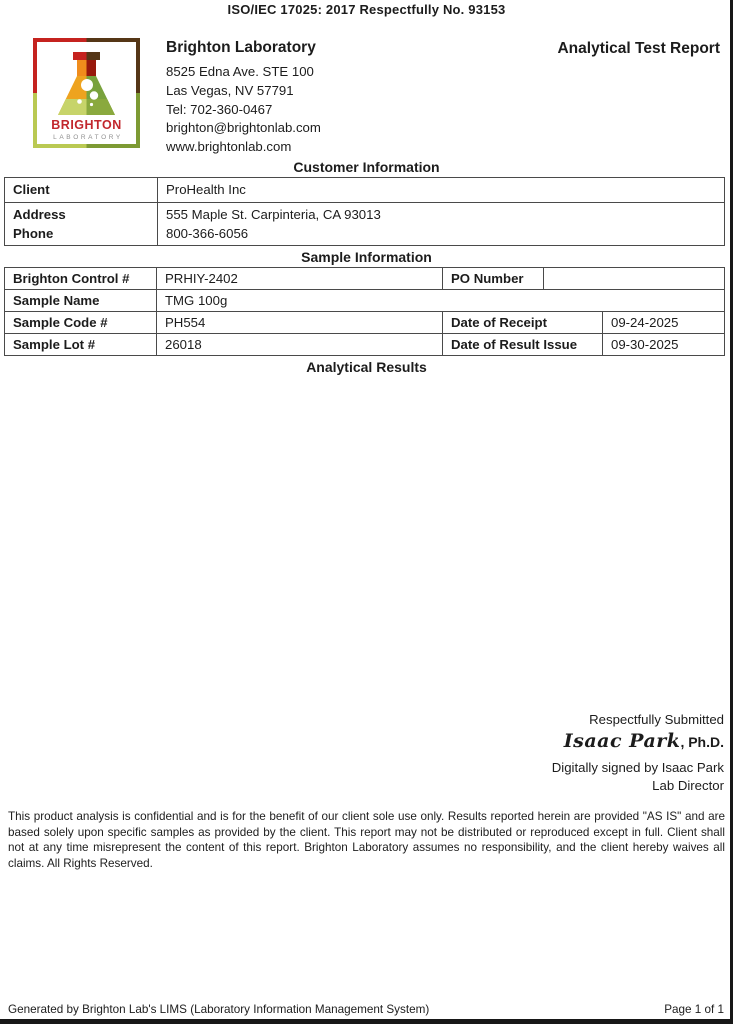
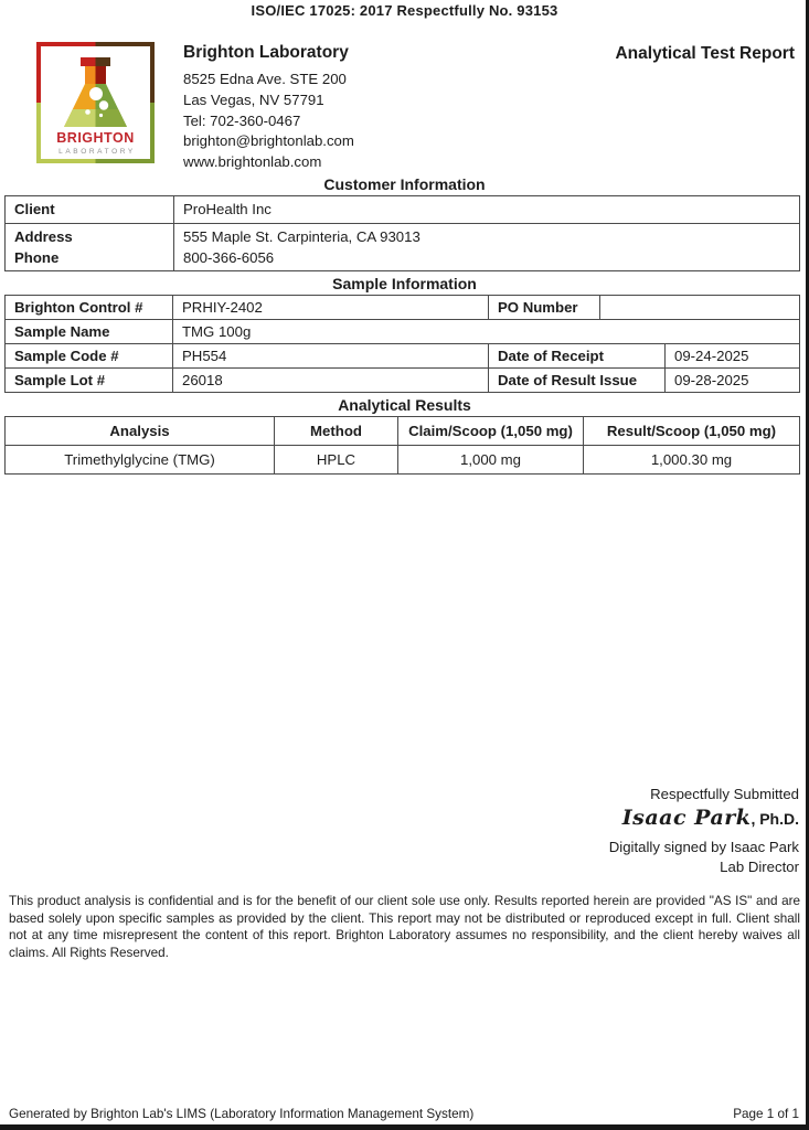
  ISO/IEC 17025: 2017 Respectfully No. 93153
  BRIGHTON
  Brighton Laboratory
- 8525 Edna Ave. STE 100
+ 8525 Edna Ave. STE 200
  Las Vegas, NV 57791
  Tel: 702-360-0467
  brighton@brightonlab.com
  www.brightonlab.com
  Analytical Test Report
  Customer Information
  Client	ProHealth Inc
  Address Phone	555 Maple St. Carpinteria, CA 93013 800-366-6056
  Sample Information
  Brighton Control #	PRHIY-2402	PO Number
  Sample Name	TMG 100g
  Sample Code #	PH554	Date of Receipt	09-24-2025
- Sample Lot #	26018	Date of Result Issue	09-30-2025
+ Sample Lot #	26018	Date of Result Issue	09-28-2025
  Analytical Results
+ Analysis	Method	Claim/Scoop (1,050 mg)	Result/Scoop (1,050 mg)
+ Trimethylglycine (TMG)	HPLC	1,000 mg	1,000.30 mg
  Respectfully Submitted
  Isaac Park, Ph.D.
  Digitally signed by Isaac Park
  Lab Director
  This product analysis is confidential and is for the benefit of our client sole use only. Results reported herein are provided "AS IS" and are based solely upon specific samples as provided by the client. This report may not be distributed or reproduced except in full. Client shall not at any time misrepresent the content of this report. Brighton Laboratory assumes no responsibility, and the client hereby waives all claims. All Rights Reserved.
  Generated by Brighton Lab's LIMS (Laboratory Information Management System)
  Page 1 of 1
